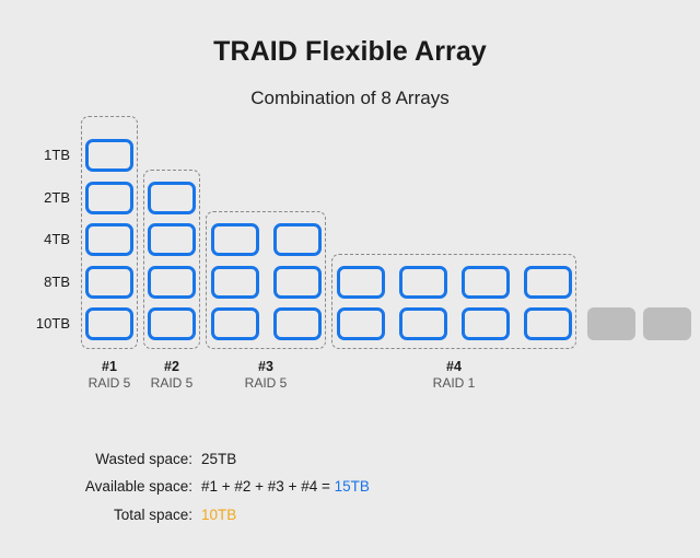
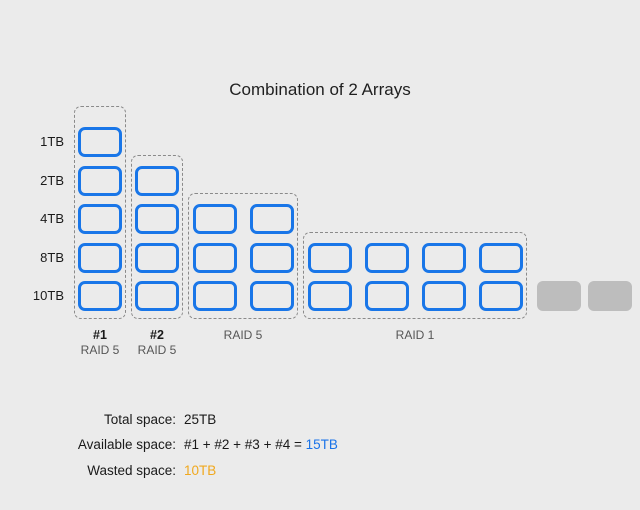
- TRAID Flexible Array
- Combination of 8 Arrays
+ Combination of 2 Arrays
  1TB
  2TB
  4TB
  8TB
  10TB
  #1
  RAID 5
  #2
  RAID 5
- #3
  RAID 5
- #4
  RAID 1
- Wasted space:
+ Total space:
  25TB
  Available space:
  #1 + #2 + #3 + #4 = 15TB
- Total space:
+ Wasted space:
  10TB
